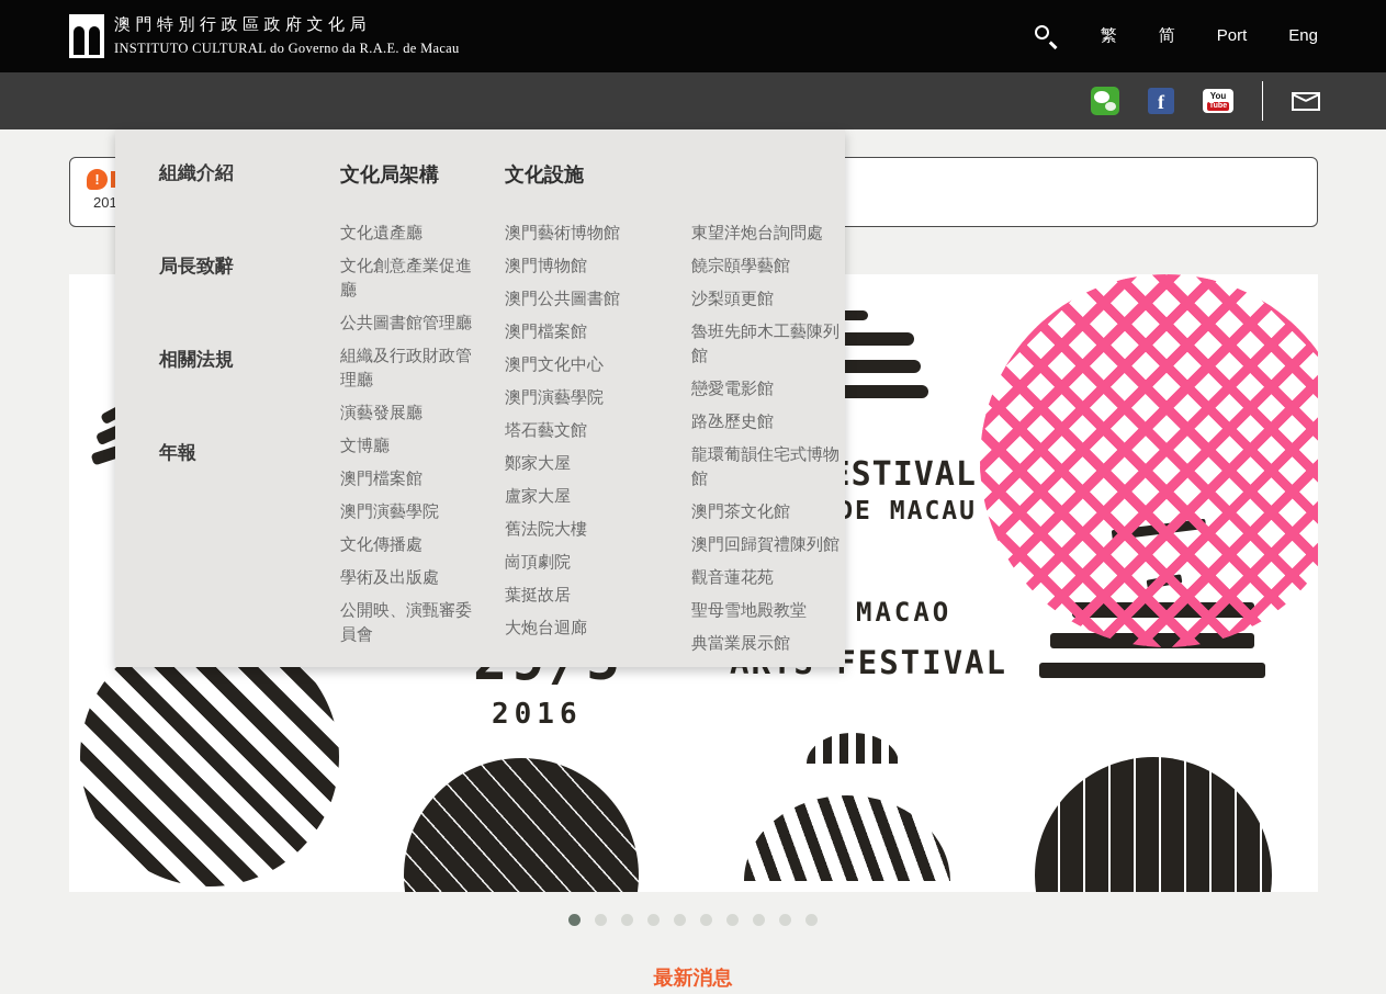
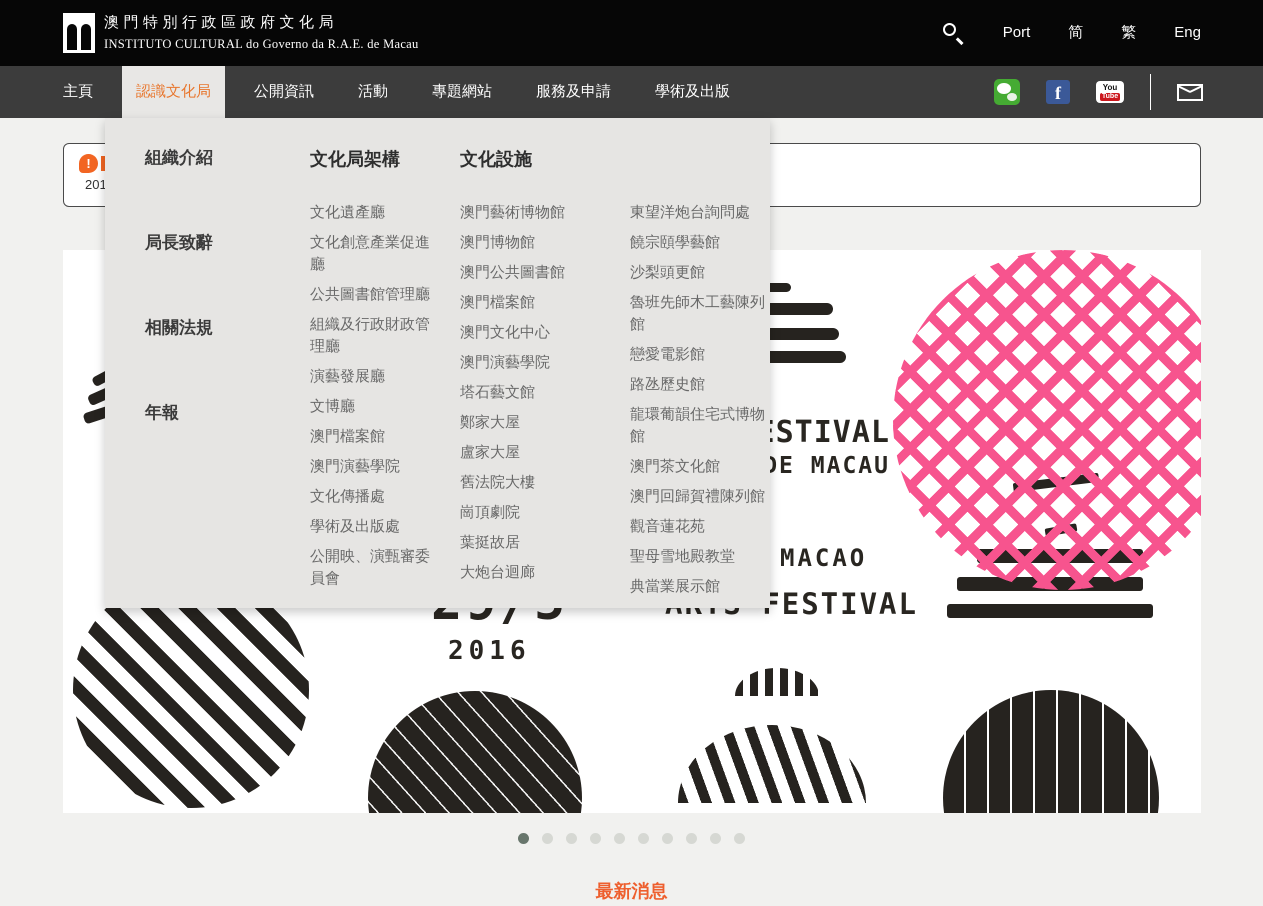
  澳門特別行政區政府文化局
  INSTITUTO CULTURAL do Governo da R.A.E. de Macau
- 繁
+ Port
  简
- Port
+ 繁
  Eng
+ 主頁
+ 認識文化局
+ 公開資訊
+ 活動
+ 專題網站
+ 服務及申請
+ 學術及出版
  f
  You
  !
  201
  STIVAL
  DE MACAU
  MACAO
  2016
  組織介紹
  局長致辭
  相關法規
  年報
  文化局架構
  文化遺產廳
  文化創意產業促進廳
  公共圖書館管理廳
  組織及行政財政管理廳
  演藝發展廳
  文博廳
  澳門檔案館
  澳門演藝學院
  文化傳播處
  學術及出版處
  公開映、演甄審委員會
  文化設施
  澳門藝術博物館
  澳門博物館
  澳門公共圖書館
  澳門檔案館
  澳門文化中心
  澳門演藝學院
  塔石藝文館
  鄭家大屋
  盧家大屋
  舊法院大樓
  崗頂劇院
  葉挺故居
  大炮台迴廊
  東望洋炮台詢問處
  饒宗頤學藝館
  沙梨頭更館
  魯班先師木工藝陳列館
  戀愛電影館
  路氹歷史館
  龍環葡韻住宅式博物館
  澳門茶文化館
  澳門回歸賀禮陳列館
  觀音蓮花苑
  聖母雪地殿教堂
  典當業展示館
  最新消息
